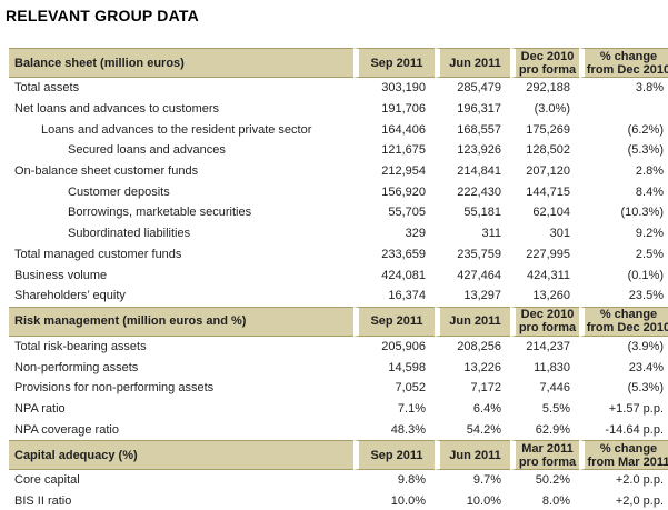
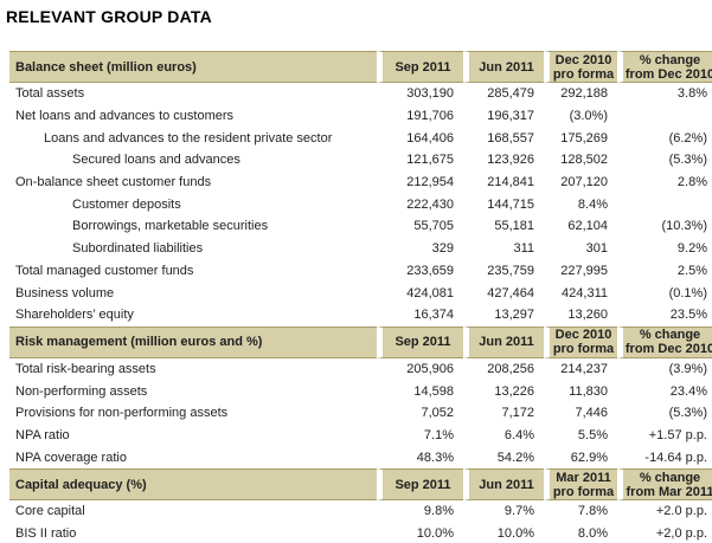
  RELEVANT GROUP DATA
  Balance sheet (million euros)
  Sep 2011
  Jun 2011
  Dec 2010
  pro forma
  % change
  from Dec 2010
  Total assets
  303,190
  285,479
  292,188
  3.8%
  Net loans and advances to customers
  191,706
  196,317
  (3.0%)
  Loans and advances to the resident private sector
  164,406
  168,557
  175,269
  (6.2%)
  Secured loans and advances
  121,675
  123,926
  128,502
  (5.3%)
  On-balance sheet customer funds
  212,954
  214,841
  207,120
  2.8%
  Customer deposits
- 156,920
  222,430
  144,715
  8.4%
  Borrowings, marketable securities
  55,705
  55,181
  62,104
  (10.3%)
  Subordinated liabilities
  329
  311
  301
  9.2%
  Total managed customer funds
  233,659
  235,759
  227,995
  2.5%
  Business volume
  424,081
  427,464
  424,311
  (0.1%)
  Shareholders’ equity
  16,374
  13,297
  13,260
  23.5%
  Risk management (million euros and %)
  Sep 2011
  Jun 2011
  Dec 2010
  pro forma
  % change
  from Dec 2010
  Total risk-bearing assets
  205,906
  208,256
  214,237
  (3.9%)
  Non-performing assets
  14,598
  13,226
  11,830
  23.4%
  Provisions for non-performing assets
  7,052
  7,172
  7,446
  (5.3%)
  NPA ratio
  7.1%
  6.4%
  5.5%
  +1.57 p.p.
  NPA coverage ratio
  48.3%
  54.2%
  62.9%
  -14.64 p.p.
  Capital adequacy (%)
  Sep 2011
  Jun 2011
  Mar 2011
  pro forma
  % change
  from Mar 2011
  Core capital
  9.8%
  9.7%
- 50.2%
+ 7.8%
  +2.0 p.p.
  BIS II ratio
  10.0%
  10.0%
  8.0%
  +2,0 p.p.
